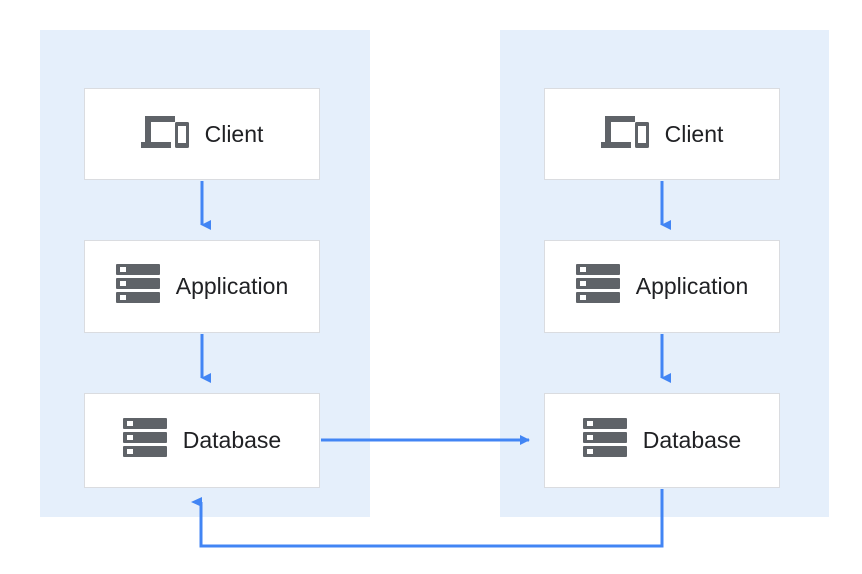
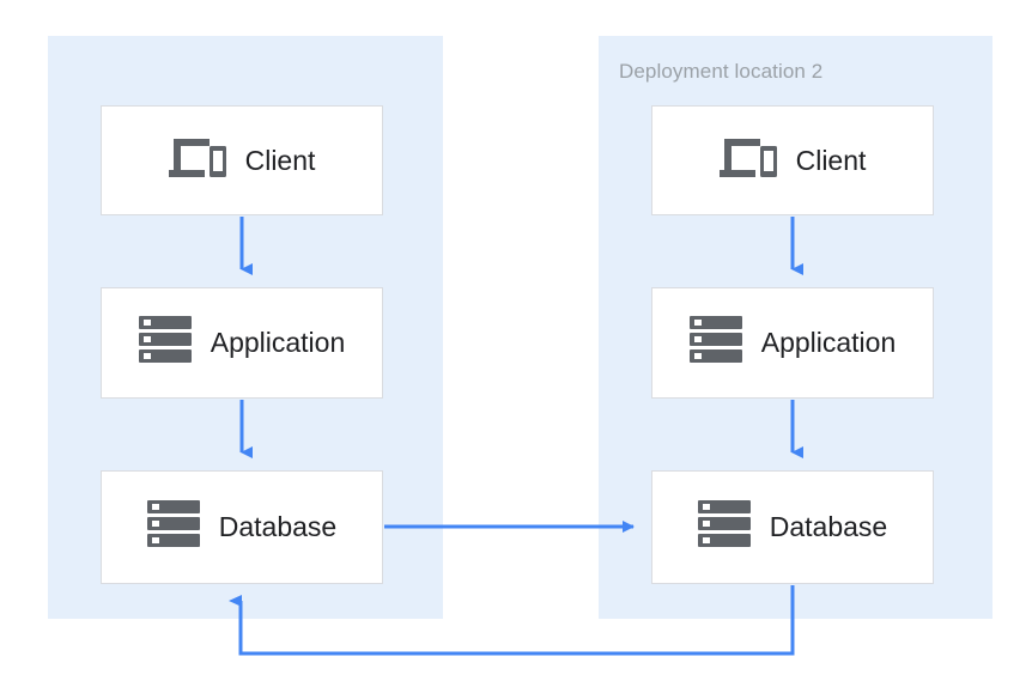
+ Deployment location 2
  Client
  Application
  Database
  Client
  Application
  Database
